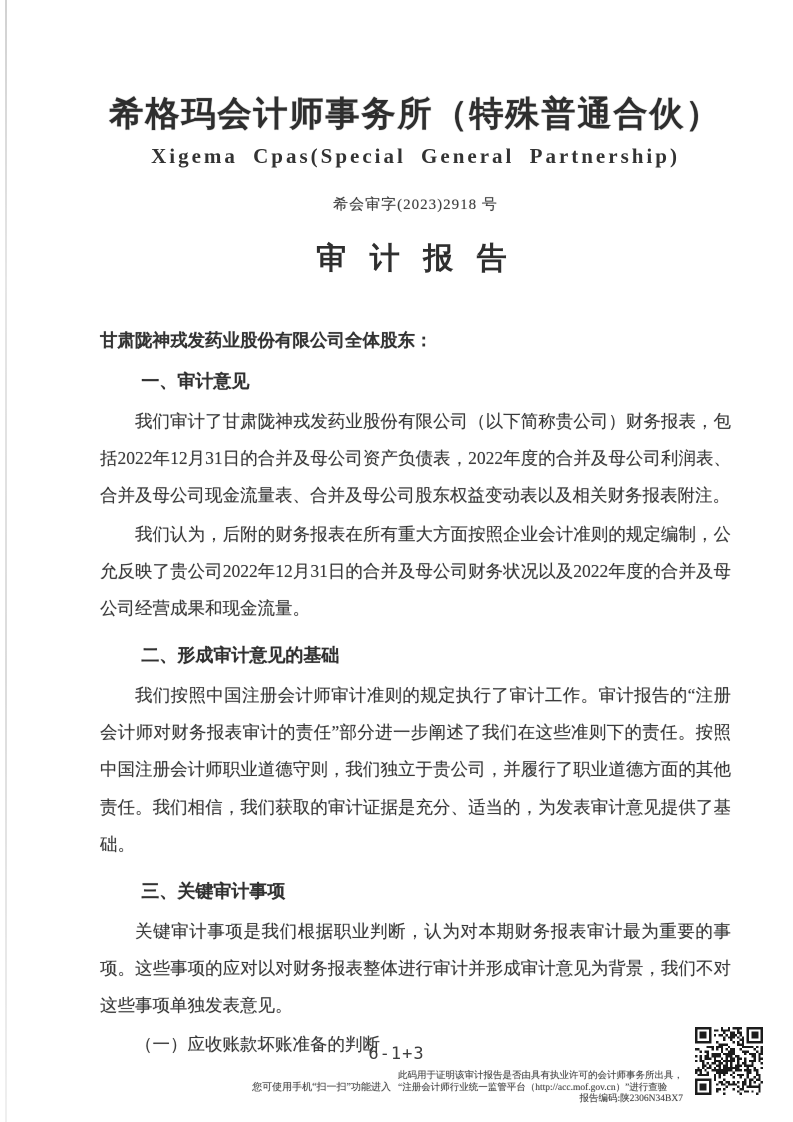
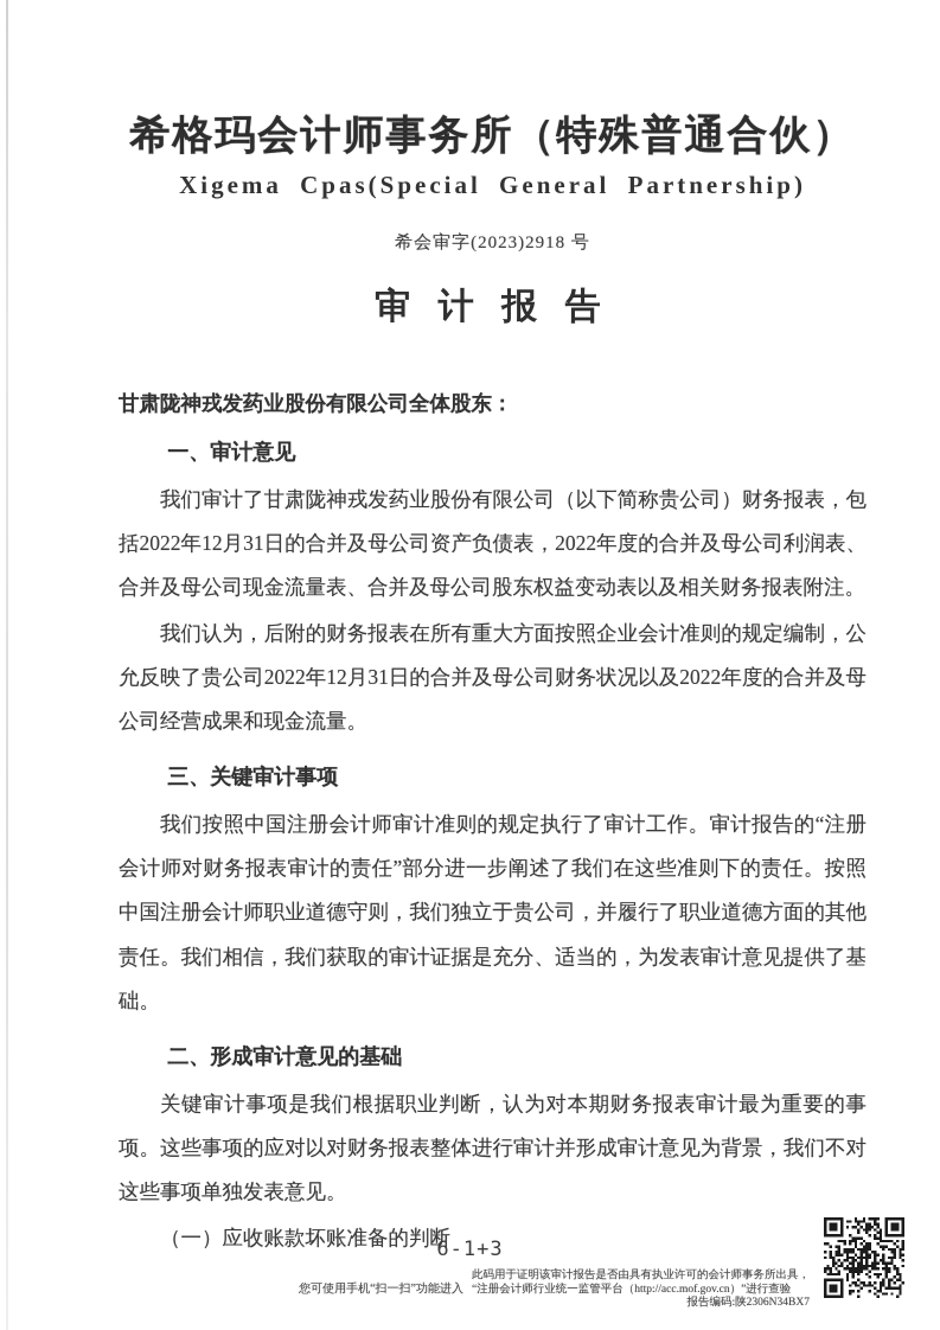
  希格玛会计师事务所（特殊普通合伙）
  Xigema Cpas(Special General Partnership)
  希会审字(2023)2918 号
  审 计 报 告
  甘肃陇神戎发药业股份有限公司全体股东：
  一、审计意见
  我们审计了甘肃陇神戎发药业股份有限公司（以下简称贵公司）财务报表，包括2022年12月31日的合并及母公司资产负债表，2022年度的合并及母公司利润表、合并及母公司现金流量表、合并及母公司股东权益变动表以及相关财务报表附注。
  我们认为，后附的财务报表在所有重大方面按照企业会计准则的规定编制，公允反映了贵公司2022年12月31日的合并及母公司财务状况以及2022年度的合并及母公司经营成果和现金流量。
- 二、形成审计意见的基础
+ 三、关键审计事项
  我们按照中国注册会计师审计准则的规定执行了审计工作。审计报告的“注册会计师对财务报表审计的责任”部分进一步阐述了我们在这些准则下的责任。按照中国注册会计师职业道德守则，我们独立于贵公司，并履行了职业道德方面的其他责任。我们相信，我们获取的审计证据是充分、适当的，为发表审计意见提供了基础。
- 三、关键审计事项
+ 二、形成审计意见的基础
  关键审计事项是我们根据职业判断，认为对本期财务报表审计最为重要的事项。这些事项的应对以对财务报表整体进行审计并形成审计意见为背景，我们不对这些事项单独发表意见。
  （一）应收账款坏账准备的判断
  6-1+3
  您可使用手机“扫一扫”功能进入
  此码用于证明该审计报告是否由具有执业许可的会计师事务所出具，
  “注册会计师行业统一监管平台（http://acc.mof.gov.cn）”进行查验
  报告编码:陕2306N34BX7
